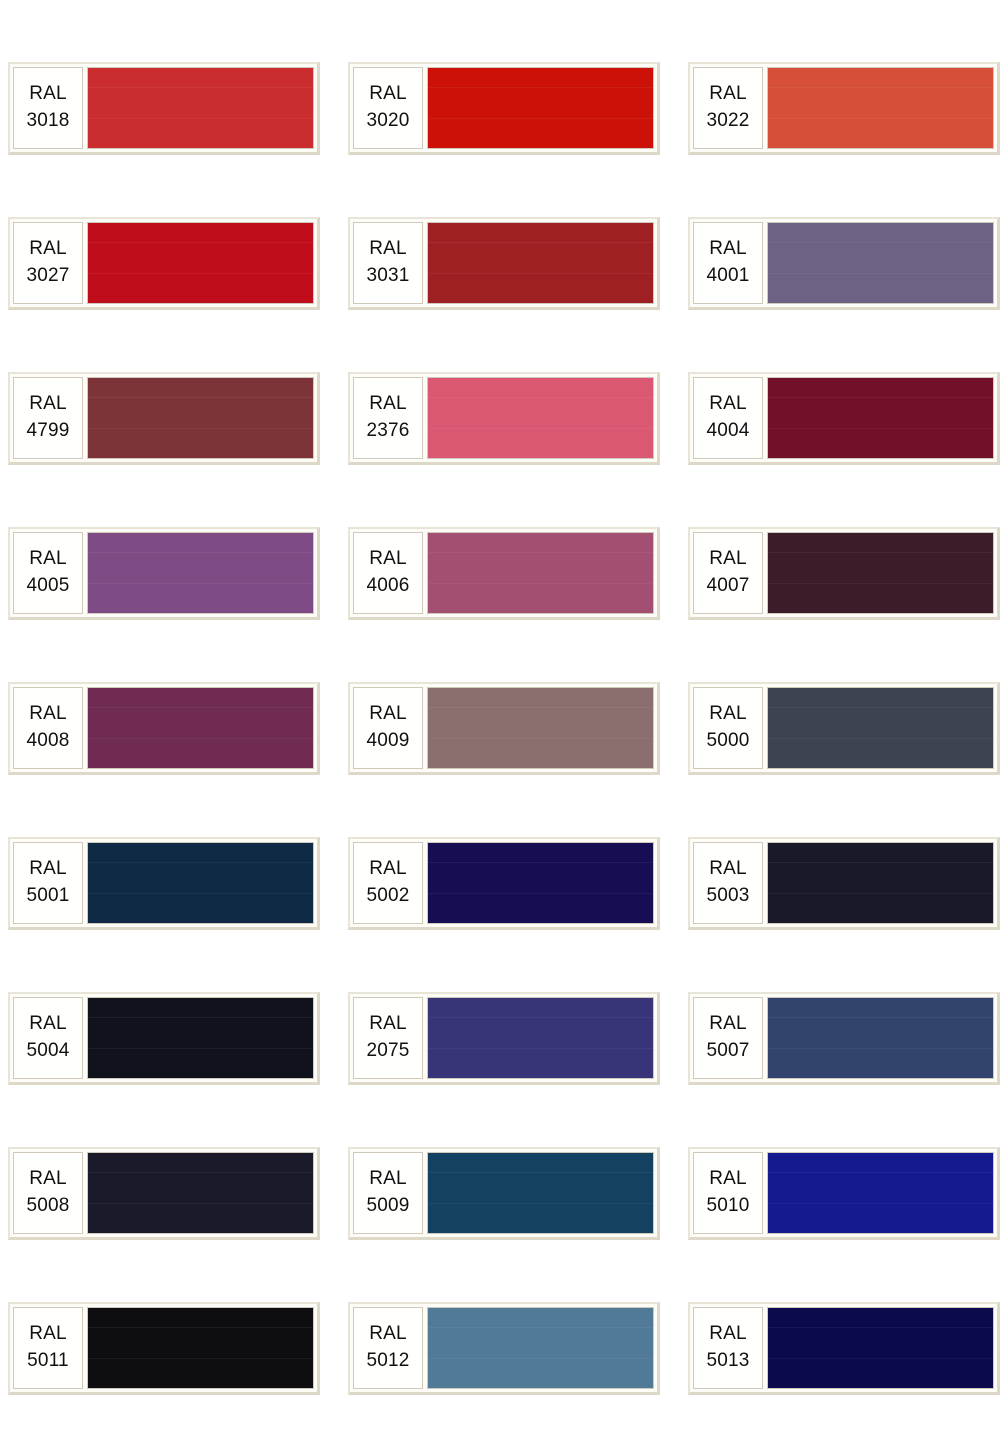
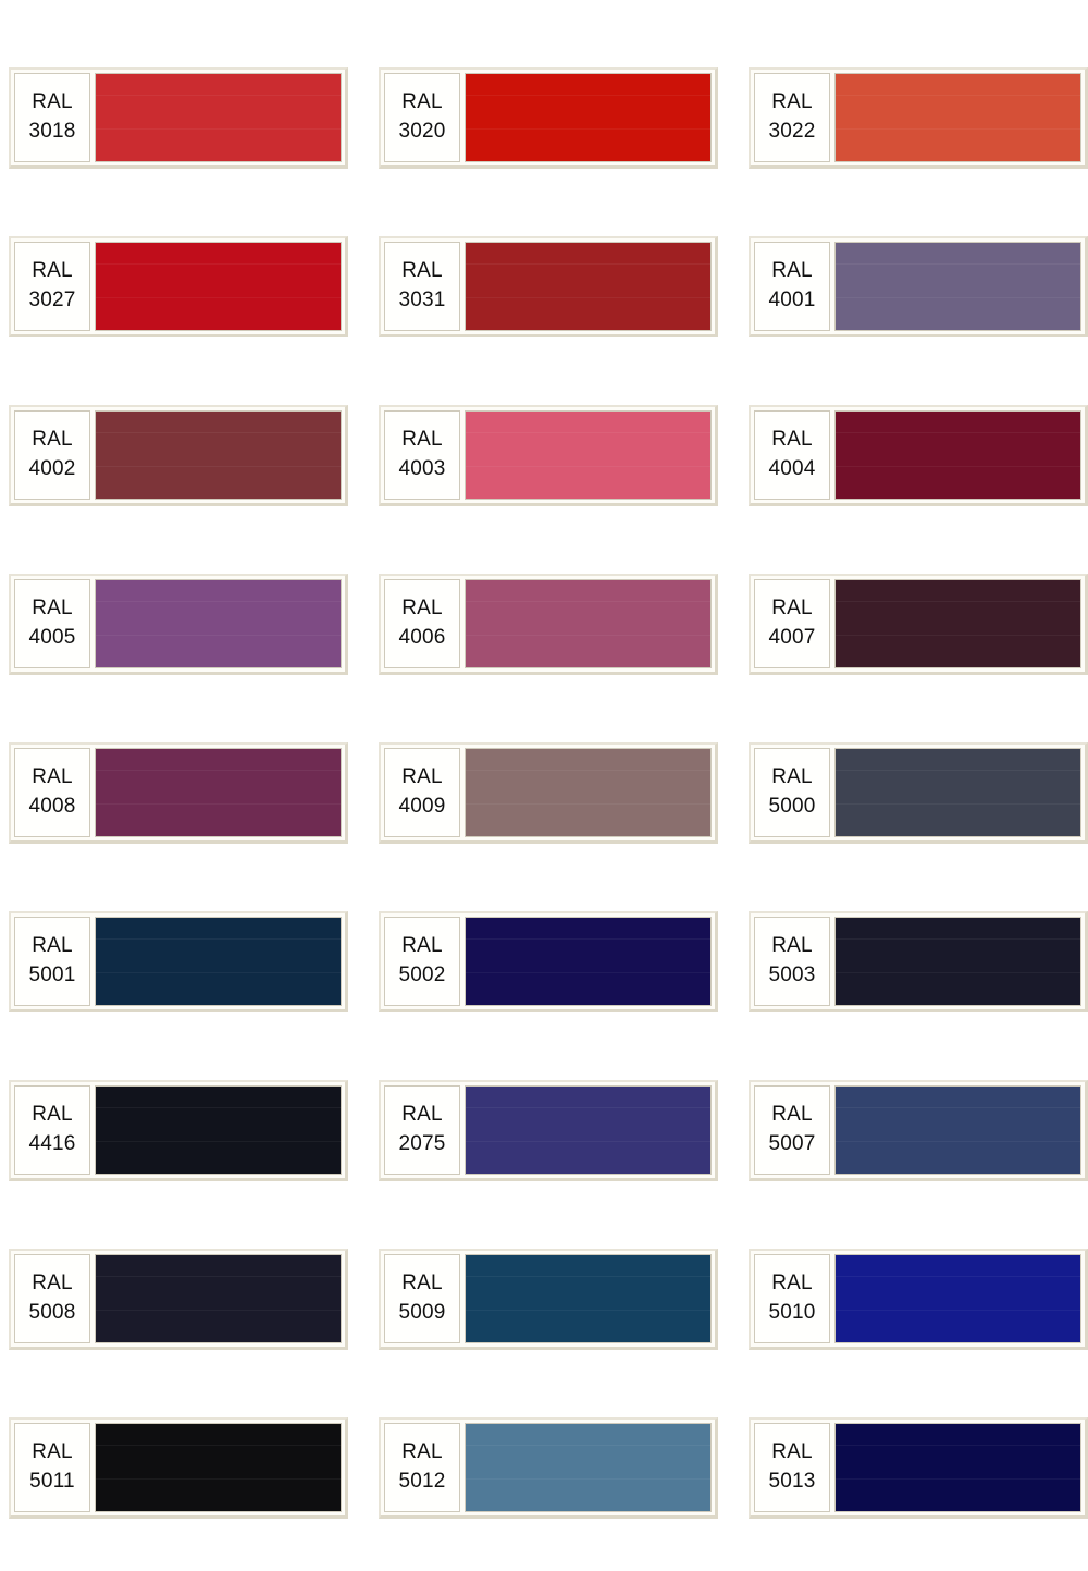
  RAL
  3018
  RAL
  3020
  RAL
  3022
  RAL
  3027
  RAL
  3031
  RAL
  4001
  RAL
- 4799
+ 4002
  RAL
- 2376
+ 4003
  RAL
  4004
  RAL
  4005
  RAL
  4006
  RAL
  4007
  RAL
  4008
  RAL
  4009
  RAL
  5000
  RAL
  5001
  RAL
  5002
  RAL
  5003
  RAL
- 5004
+ 4416
  RAL
  2075
  RAL
  5007
  RAL
  5008
  RAL
  5009
  RAL
  5010
  RAL
  5011
  RAL
  5012
  RAL
  5013
